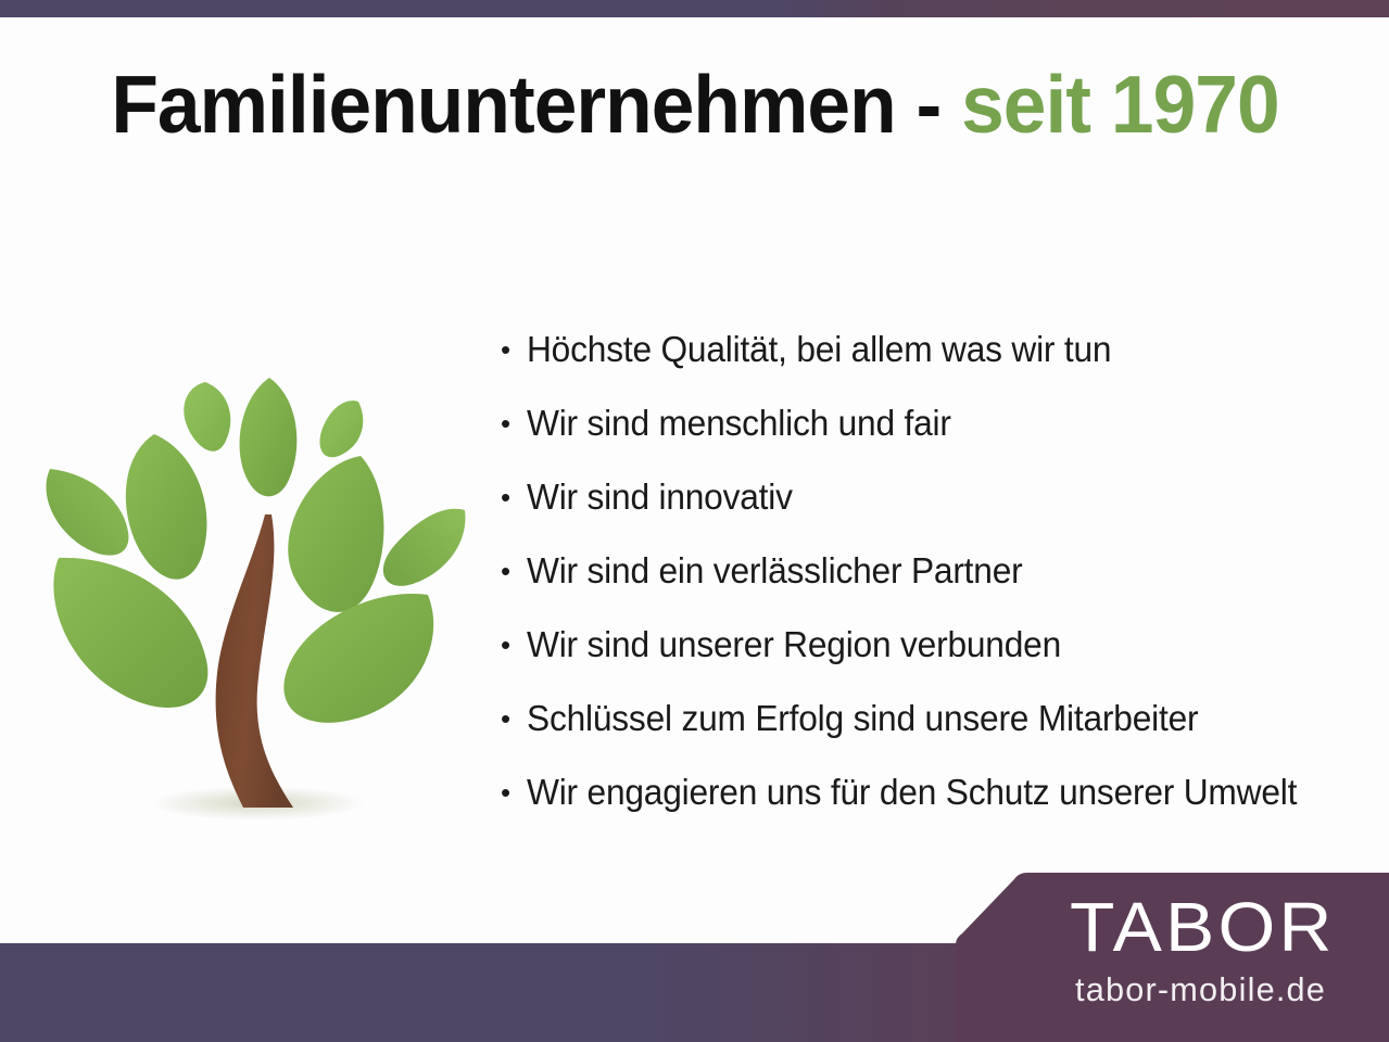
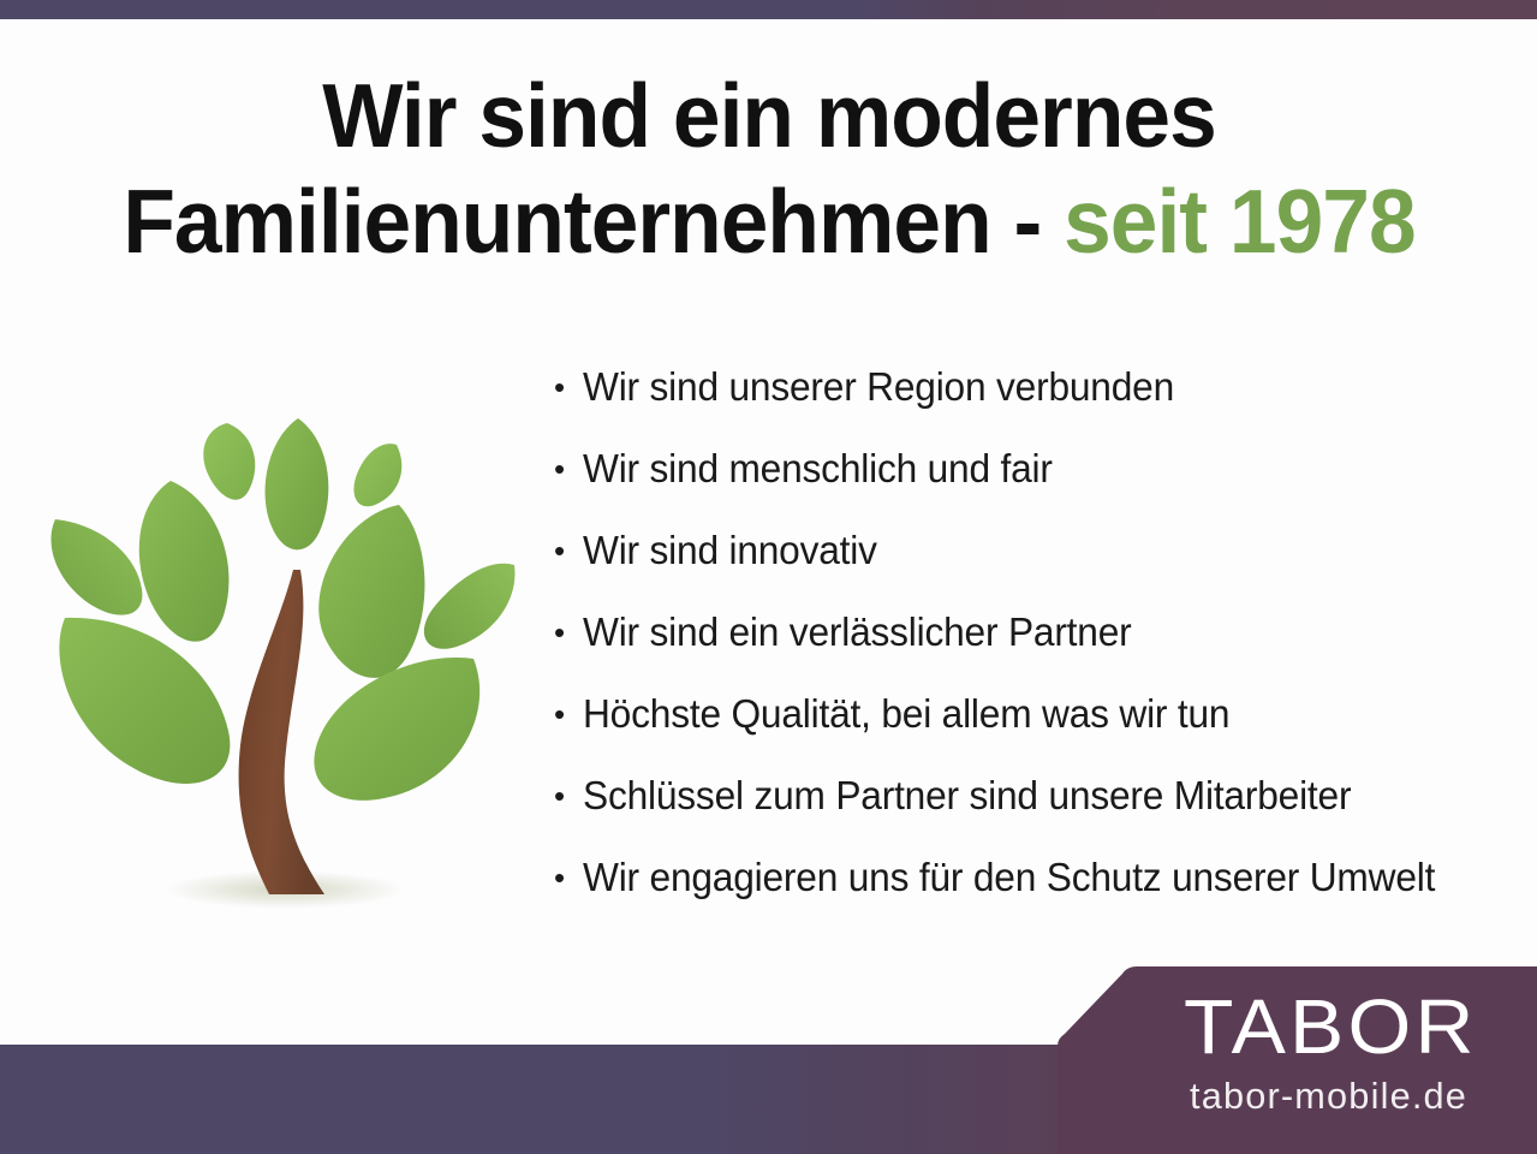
+ Wir sind ein modernes
- Familienunternehmen - seit 1970
+ Familienunternehmen - seit 1978
  •
- Höchste Qualität, bei allem was wir tun
+ Wir sind unserer Region verbunden
  •
  Wir sind menschlich und fair
  •
  Wir sind innovativ
  •
  Wir sind ein verlässlicher Partner
  •
- Wir sind unserer Region verbunden
+ Höchste Qualität, bei allem was wir tun
  •
- Schlüssel zum Erfolg sind unsere Mitarbeiter
+ Schlüssel zum Partner sind unsere Mitarbeiter
  •
  Wir engagieren uns für den Schutz unserer Umwelt
  TABOR
  tabor-mobile.de
